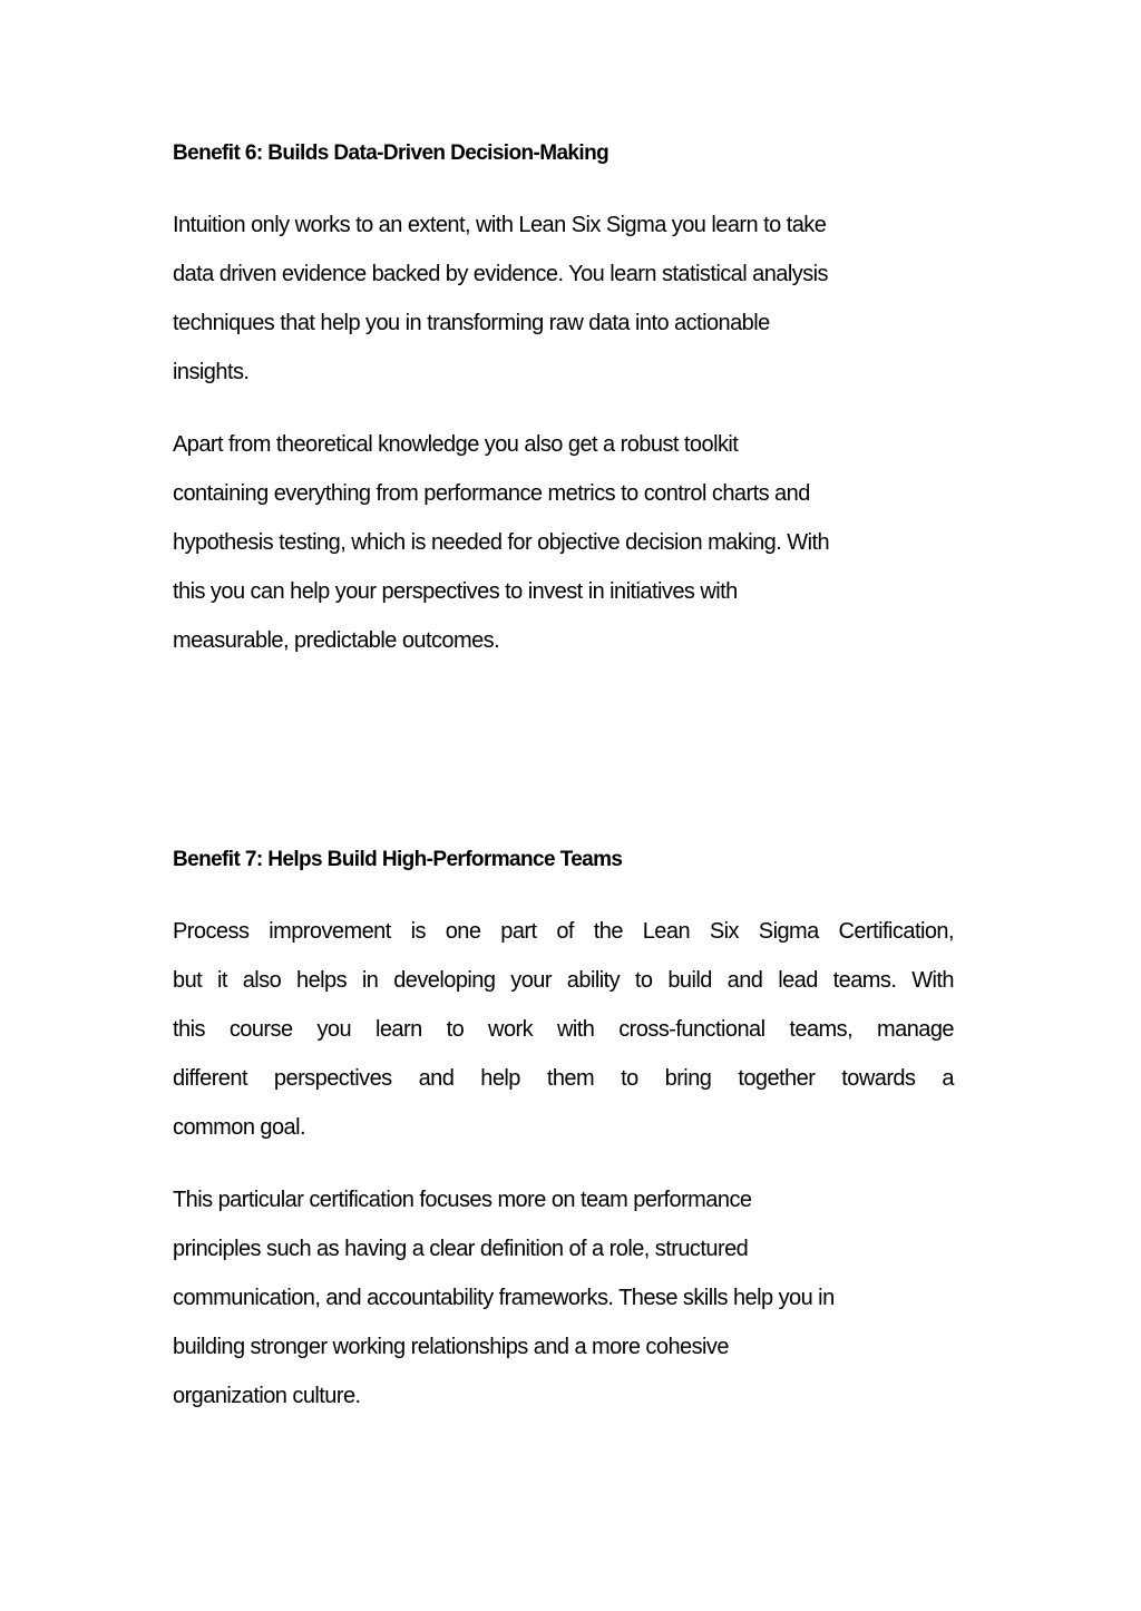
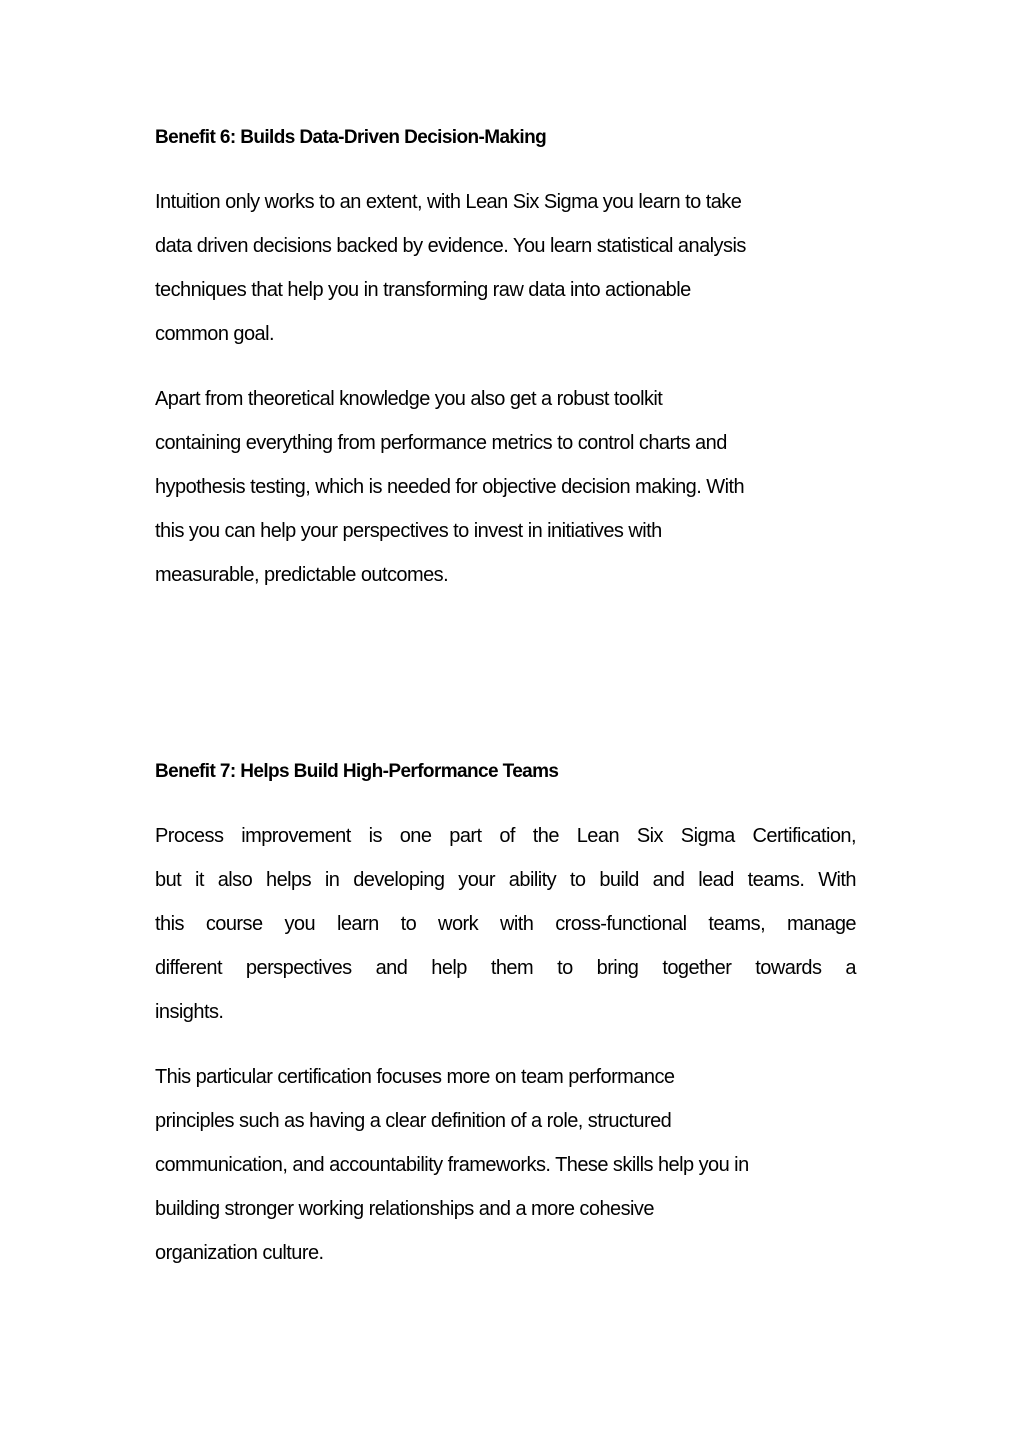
  Benefit 6: Builds Data-Driven Decision-Making
  Intuition only works to an extent, with Lean Six Sigma you learn to take
- data driven evidence backed by evidence. You learn statistical analysis
+ data driven decisions backed by evidence. You learn statistical analysis
  techniques that help you in transforming raw data into actionable
- insights.
+ common goal.
  Apart from theoretical knowledge you also get a robust toolkit
  containing everything from performance metrics to control charts and
  hypothesis testing, which is needed for objective decision making. With
  this you can help your perspectives to invest in initiatives with
  measurable, predictable outcomes.
  Benefit 7: Helps Build High-Performance Teams
  Process improvement is one part of the Lean Six Sigma Certification,
  but it also helps in developing your ability to build and lead teams. With
  this course you learn to work with cross-functional teams, manage
  different perspectives and help them to bring together towards a
- common goal.
+ insights.
  This particular certification focuses more on team performance
  principles such as having a clear definition of a role, structured
  communication, and accountability frameworks. These skills help you in
  building stronger working relationships and a more cohesive
  organization culture.
